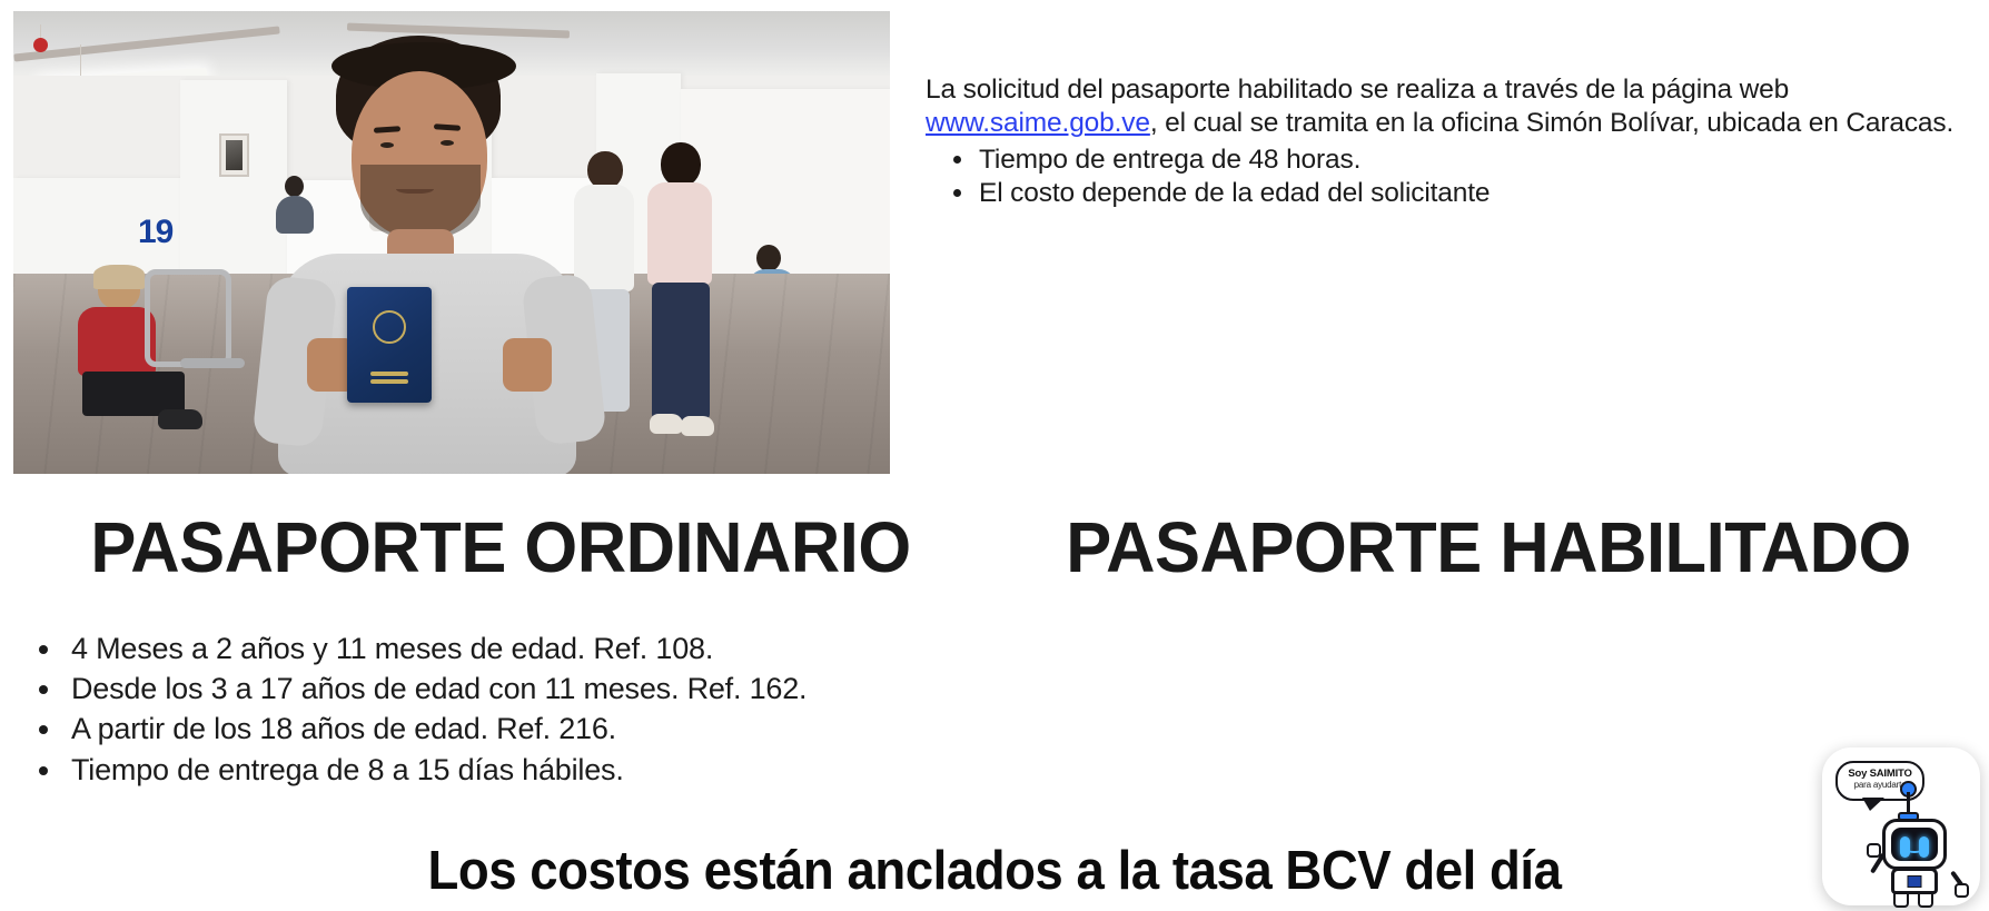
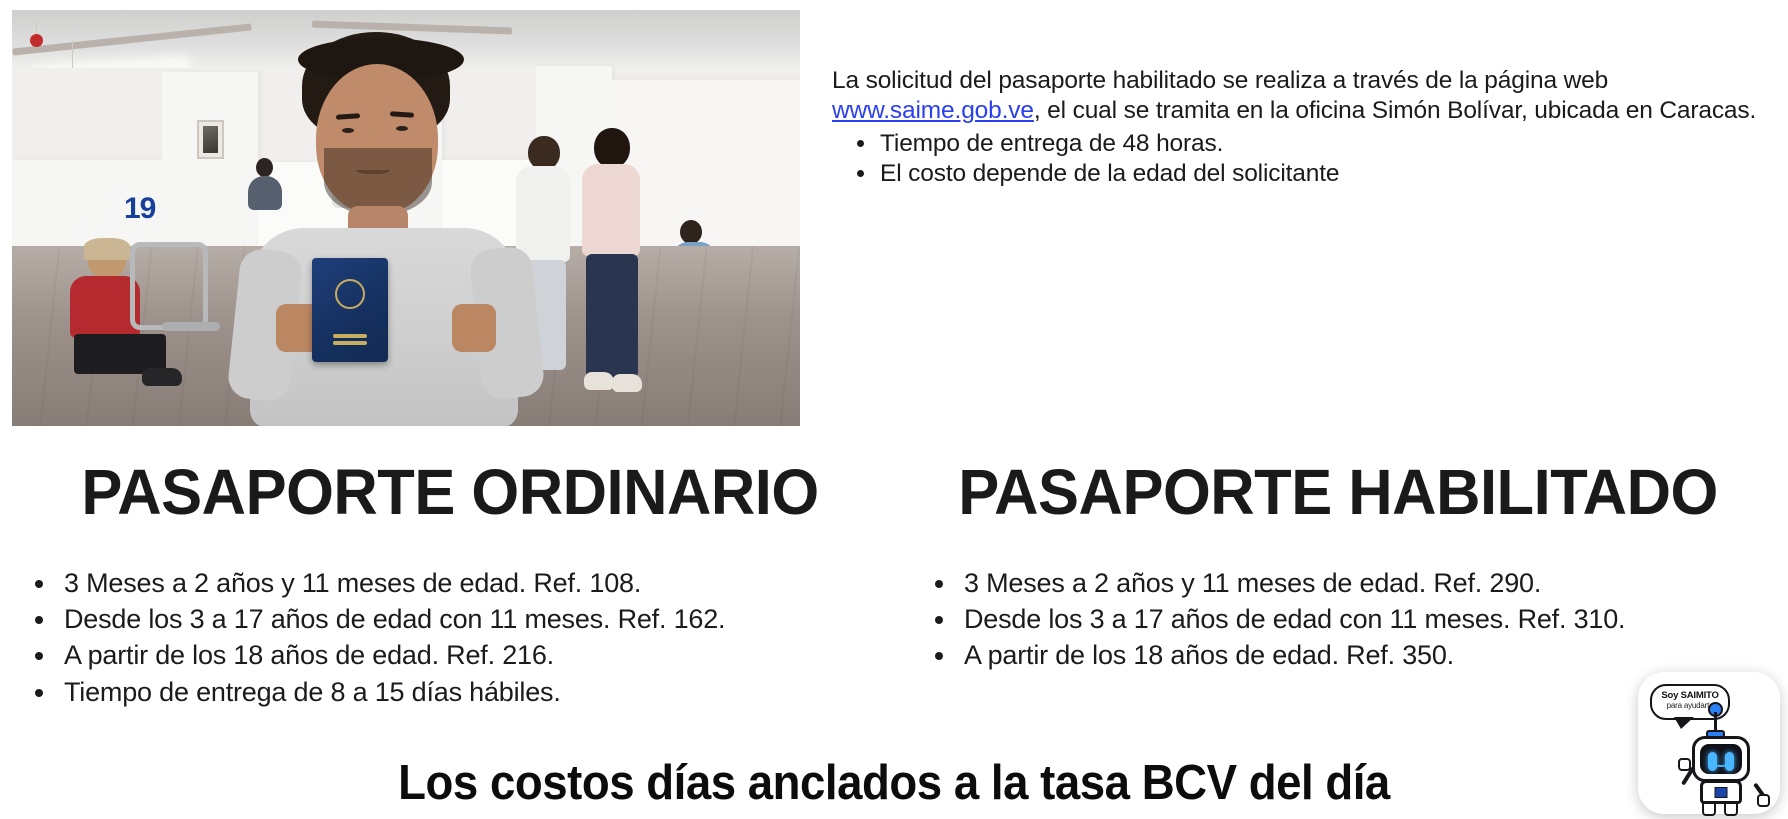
  19
  La solicitud del pasaporte habilitado se realiza a través de la página web www.saime.gob.ve, el cual se tramita en la oficina Simón Bolívar, ubicada en Caracas.
  Tiempo de entrega de 48 horas.
  El costo depende de la edad del solicitante
  PASAPORTE ORDINARIO
  PASAPORTE HABILITADO
- 4 Meses a 2 años y 11 meses de edad. Ref. 108.
+ 3 Meses a 2 años y 11 meses de edad. Ref. 108.
  Desde los 3 a 17 años de edad con 11 meses. Ref. 162.
  A partir de los 18 años de edad. Ref. 216.
  Tiempo de entrega de 8 a 15 días hábiles.
+ 3 Meses a 2 años y 11 meses de edad. Ref. 290.
+ Desde los 3 a 17 años de edad con 11 meses. Ref. 310.
+ A partir de los 18 años de edad. Ref. 350.
- Los costos están anclados a la tasa BCV del día
+ Los costos días anclados a la tasa BCV del día
  Soy SAIMITO
  para ayudar
